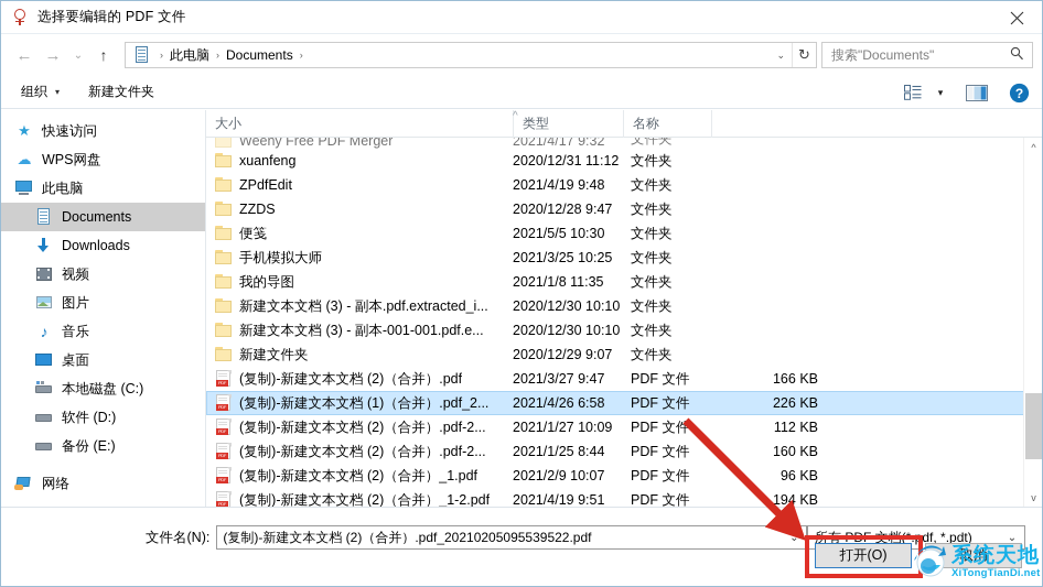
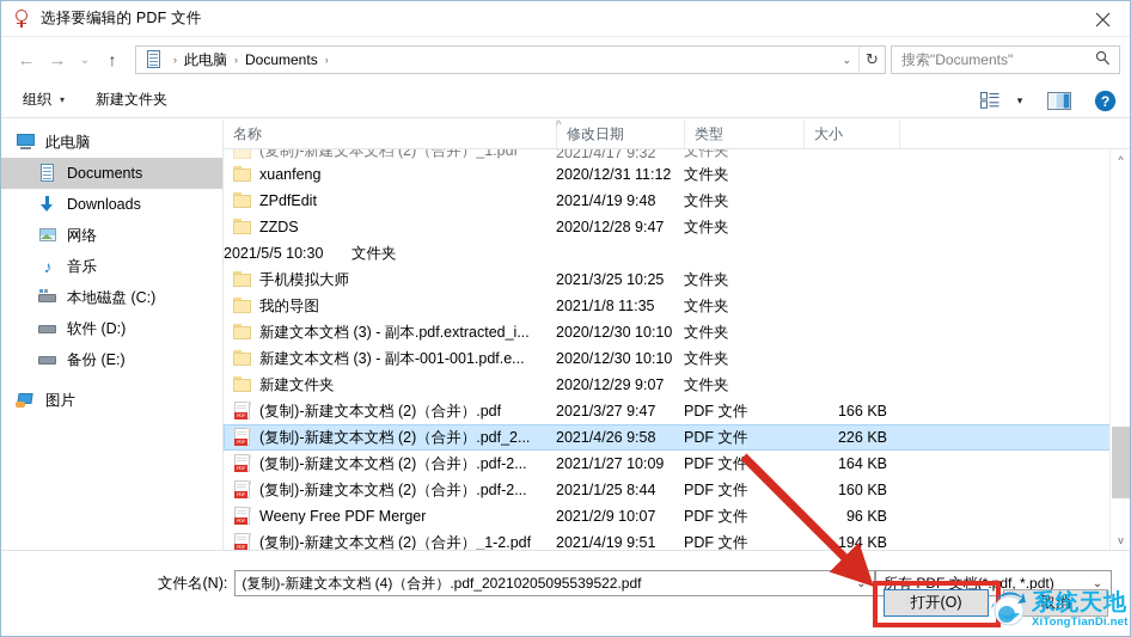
  选择要编辑的 PDF 文件
  ←
  →
  ⌄
  ↑
  ›
  此电脑
  ›
  Documents
  ›
  ⌄
  ↻
  搜索"Documents"
  组织
  ▾
  新建文件夹
  ▾
  ?
- ★
- 快速访问
- ☁
- WPS网盘
  此电脑
  Documents
  Downloads
- 视频
- 图片
+ 网络
  ♪
  音乐
- 桌面
  本地磁盘 (C:)
  软件 (D:)
  备份 (E:)
- 网络
+ 图片
- 大小
+ 名称
+ 修改日期
  类型
- 名称
+ 大小
  ^
- Weeny Free PDF Merger
+ (复制)-新建文本文档 (2)（合并）_1.pdf
  2021/4/17 9:32
  文件夹
  xuanfeng
  2020/12/31 11:12
  文件夹
  ZPdfEdit
  2021/4/19 9:48
  文件夹
  ZZDS
  2020/12/28 9:47
  文件夹
- 便笺
  2021/5/5 10:30
  文件夹
  手机模拟大师
  2021/3/25 10:25
  文件夹
  我的导图
  2021/1/8 11:35
  文件夹
  新建文本文档 (3) - 副本.pdf.extracted_i...
  2020/12/30 10:10
  文件夹
  新建文本文档 (3) - 副本-001-001.pdf.e...
  2020/12/30 10:10
  文件夹
  新建文件夹
  2020/12/29 9:07
  文件夹
  (复制)-新建文本文档 (2)（合并）.pdf
  2021/3/27 9:47
  PDF 文件
  166 KB
- (复制)-新建文本文档 (1)（合并）.pdf_2...
+ (复制)-新建文本文档 (2)（合并）.pdf_2...
- 2021/4/26 6:58
+ 2021/4/26 9:58
  PDF 文件
  226 KB
  (复制)-新建文本文档 (2)（合并）.pdf-2...
  2021/1/27 10:09
  PDF 文件
- 112 KB
+ 164 KB
  (复制)-新建文本文档 (2)（合并）.pdf-2...
  2021/1/25 8:44
  PDF 文件
  160 KB
- (复制)-新建文本文档 (2)（合并）_1.pdf
+ Weeny Free PDF Merger
  2021/2/9 10:07
  PDF 文件
  96 KB
  (复制)-新建文本文档 (2)（合并）_1-2.pdf
  2021/4/19 9:51
  PDF 文件
  194 KB
  ^
  v
  文件名(N):
- (复制)-新建文本文档 (2)（合并）.pdf_20210205095539522.pdf
+ (复制)-新建文本文档 (4)（合并）.pdf_20210205095539522.pdf
  ⌄
  所有 PDF 文档(*.pdf, *.pdt)
  ⌄
  打开(O)
  取消
  系统天地
  XiTongTianDi.net
